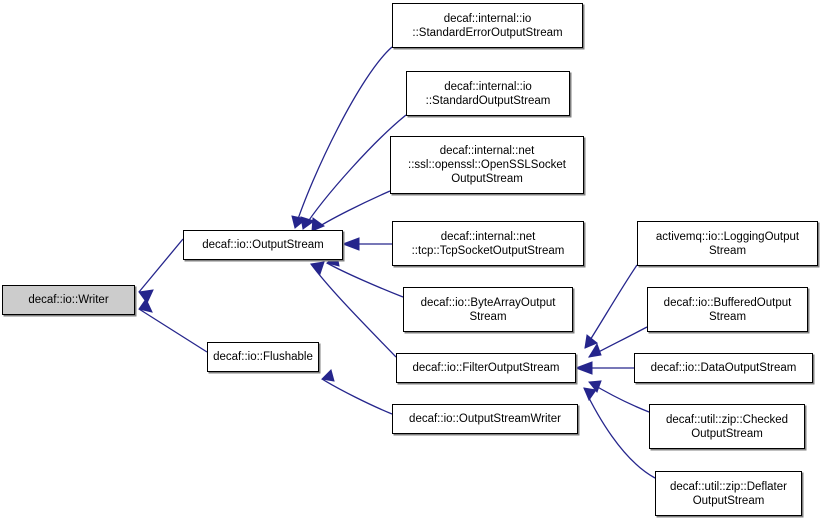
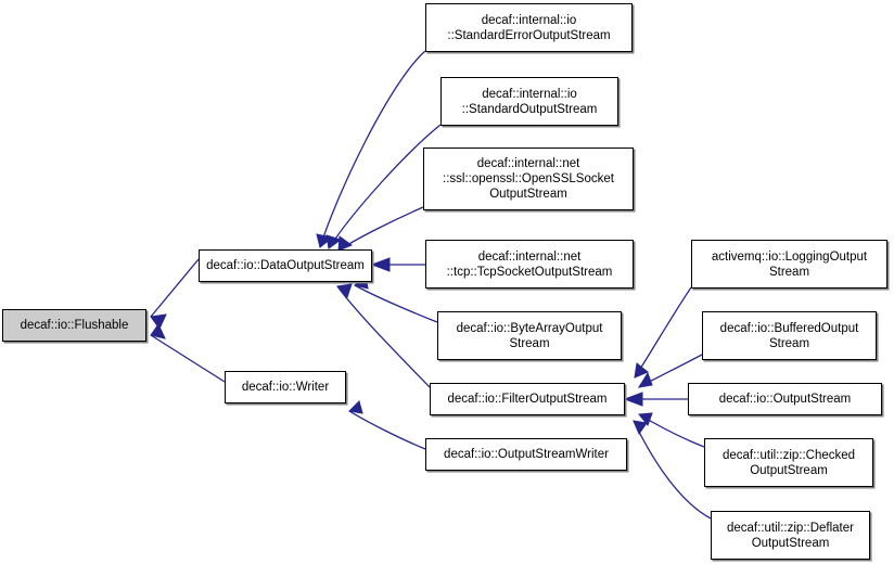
- decaf::io::Writer
+ decaf::io::Flushable
- decaf::io::OutputStream
+ decaf::io::DataOutputStream
- decaf::io::Flushable
+ decaf::io::Writer
  decaf::internal::io
  ::StandardErrorOutputStream
  decaf::internal::io
  ::StandardOutputStream
  decaf::internal::net
  ::ssl::openssl::OpenSSLSocket
  OutputStream
  decaf::internal::net
  ::tcp::TcpSocketOutputStream
  decaf::io::ByteArrayOutput
  Stream
  decaf::io::FilterOutputStream
  decaf::io::OutputStreamWriter
  activemq::io::LoggingOutput
  Stream
  decaf::io::BufferedOutput
  Stream
- decaf::io::DataOutputStream
+ decaf::io::OutputStream
  decaf::util::zip::Checked
  OutputStream
  decaf::util::zip::Deflater
  OutputStream
